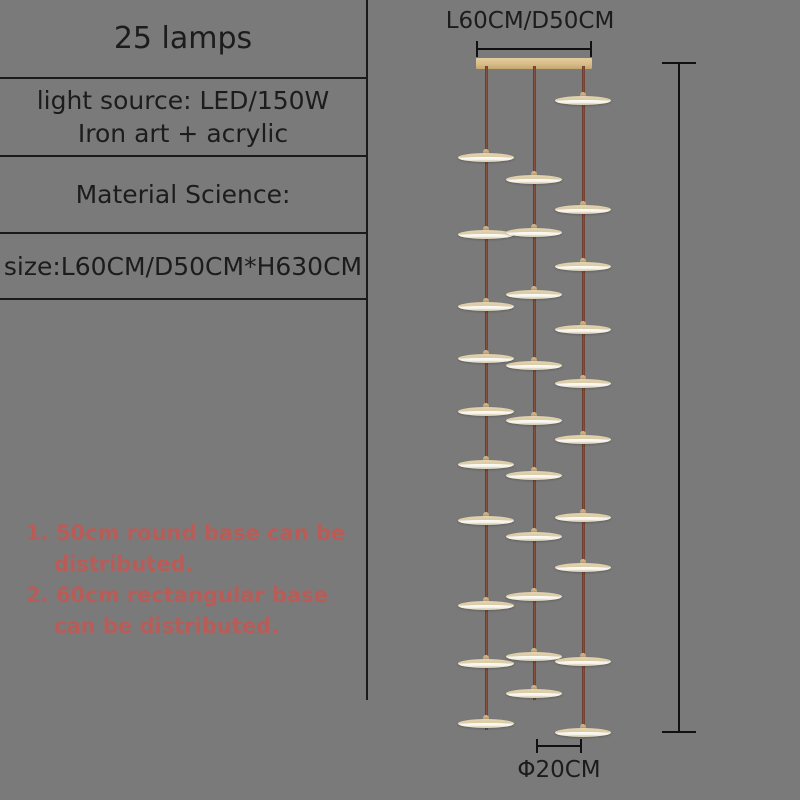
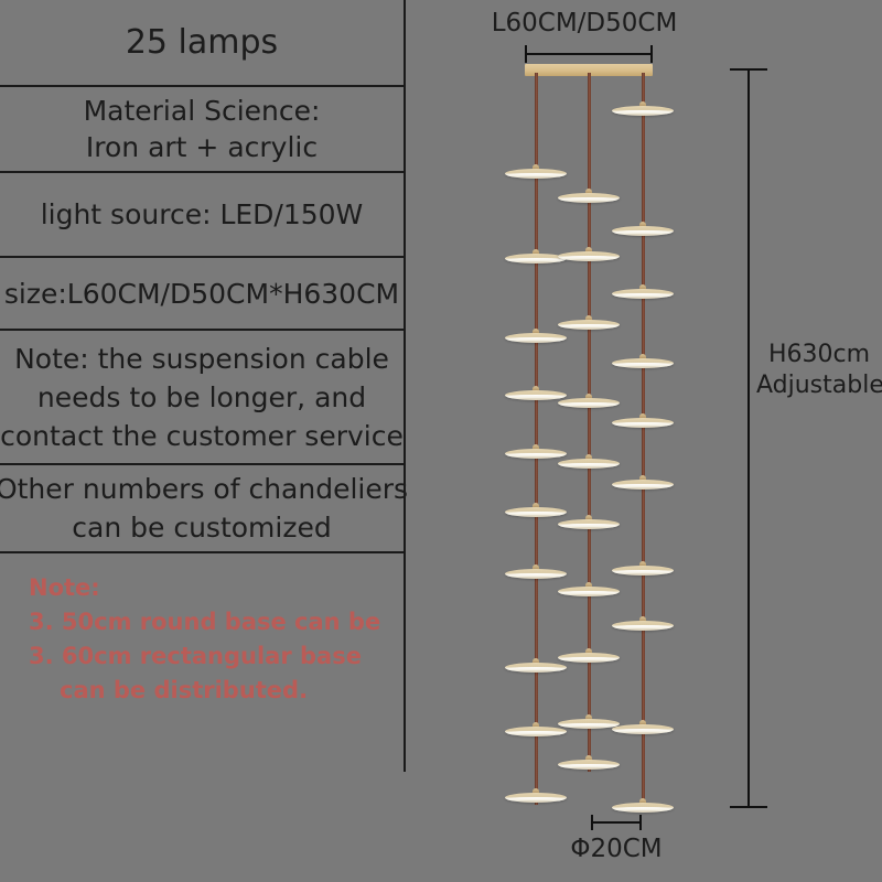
  25 lamps
- light source: LED/150W
+ Material Science:
  Iron art + acrylic
- Material Science:
+ light source: LED/150W
  size:L60CM/D50CM*H630CM
+ Note: the suspension cable
+ needs to be longer, and
+ contact the customer service
+ Other numbers of chandeliers
+ can be customized
+ Note:
- 1. 50cm round base can be
+ 3. 50cm round base can be
- distributed.
- 2. 60cm rectangular base
+ 3. 60cm rectangular base
  can be distributed.
  L60CM/D50CM
+ H630cm
+ Adjustable
  Φ20CM
